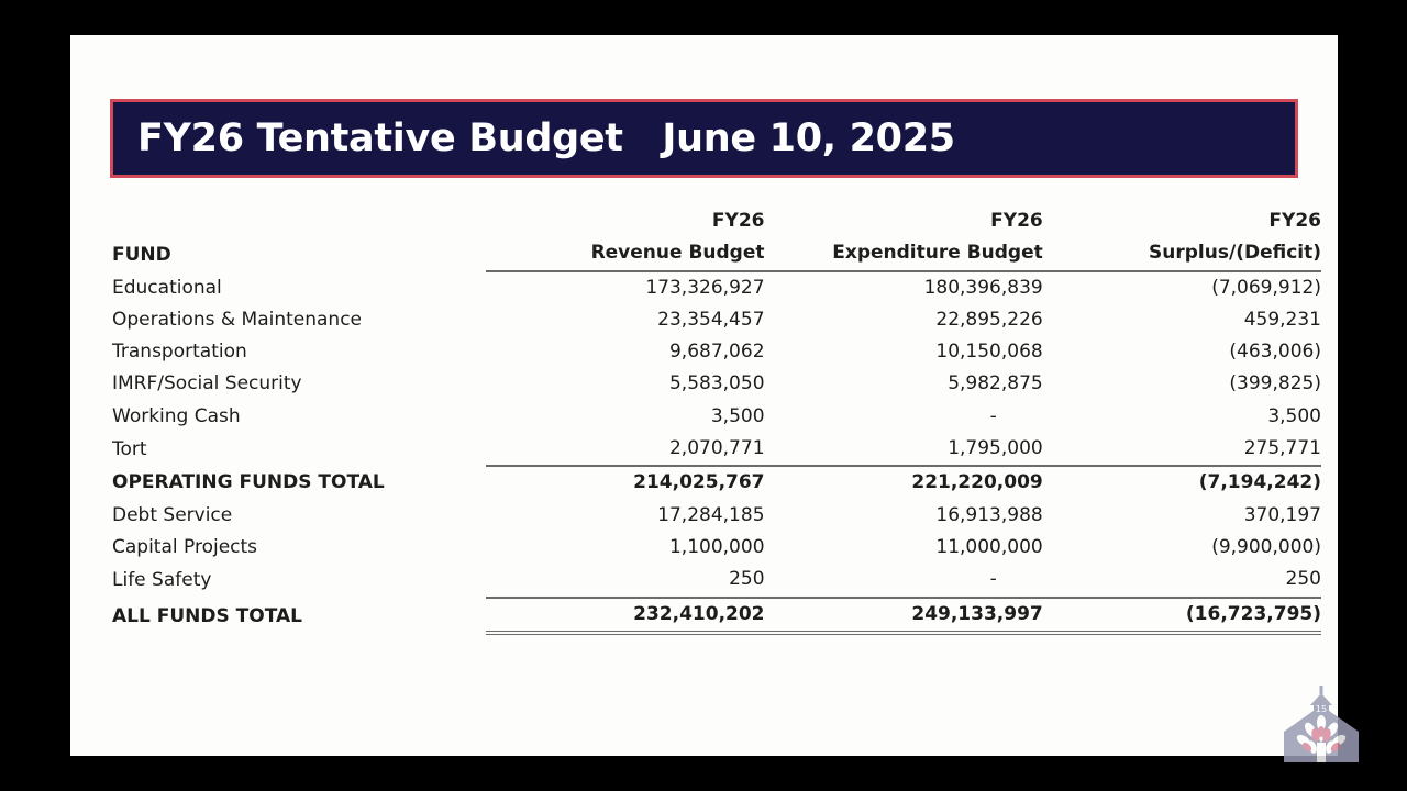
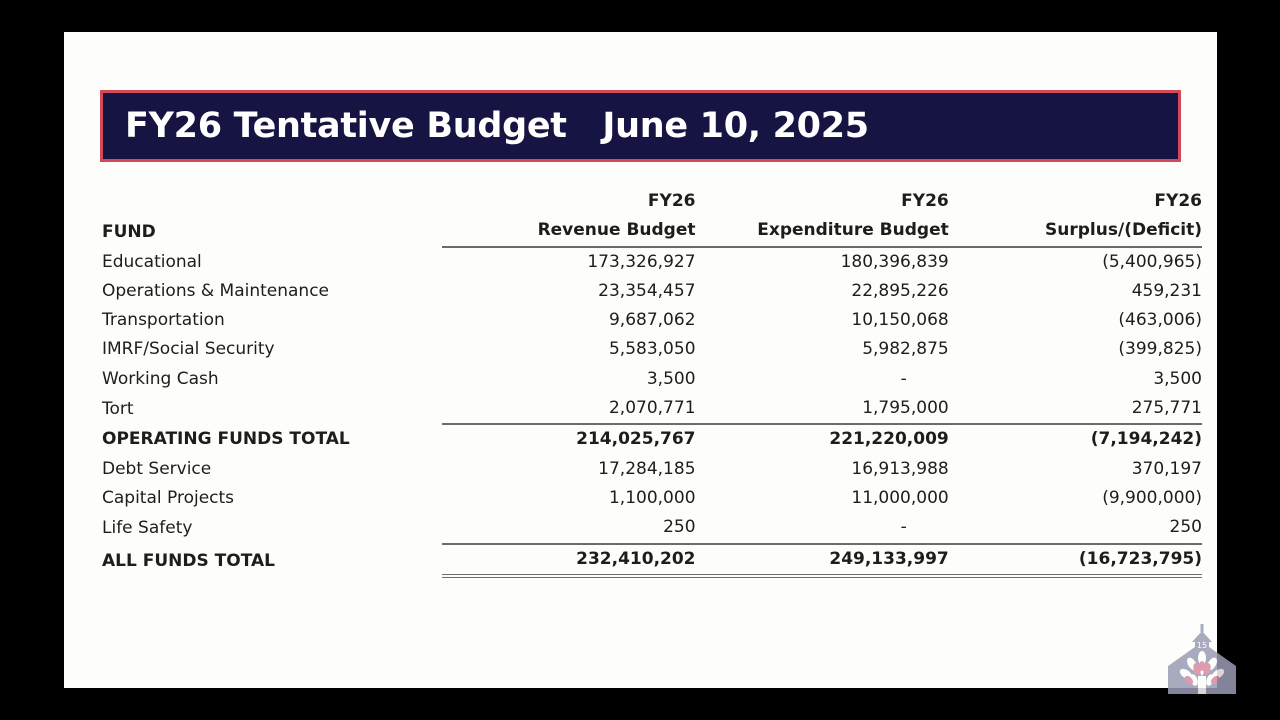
  FY26 Tentative Budget June 10, 2025
  FUND	FY26 Revenue Budget	FY26 Expenditure Budget	FY26 Surplus/(Deficit)
- Educational	173,326,927	180,396,839	(7,069,912)
+ Educational	173,326,927	180,396,839	(5,400,965)
  Operations & Maintenance	23,354,457	22,895,226	459,231
  Transportation	9,687,062	10,150,068	(463,006)
  IMRF/Social Security	5,583,050	5,982,875	(399,825)
  Working Cash	3,500	-	3,500
  Tort	2,070,771	1,795,000	275,771
  OPERATING FUNDS TOTAL	214,025,767	221,220,009	(7,194,242)
  Debt Service	17,284,185	16,913,988	370,197
  Capital Projects	1,100,000	11,000,000	(9,900,000)
  Life Safety	250	-	250
  ALL FUNDS TOTAL	232,410,202	249,133,997	(16,723,795)
  15
